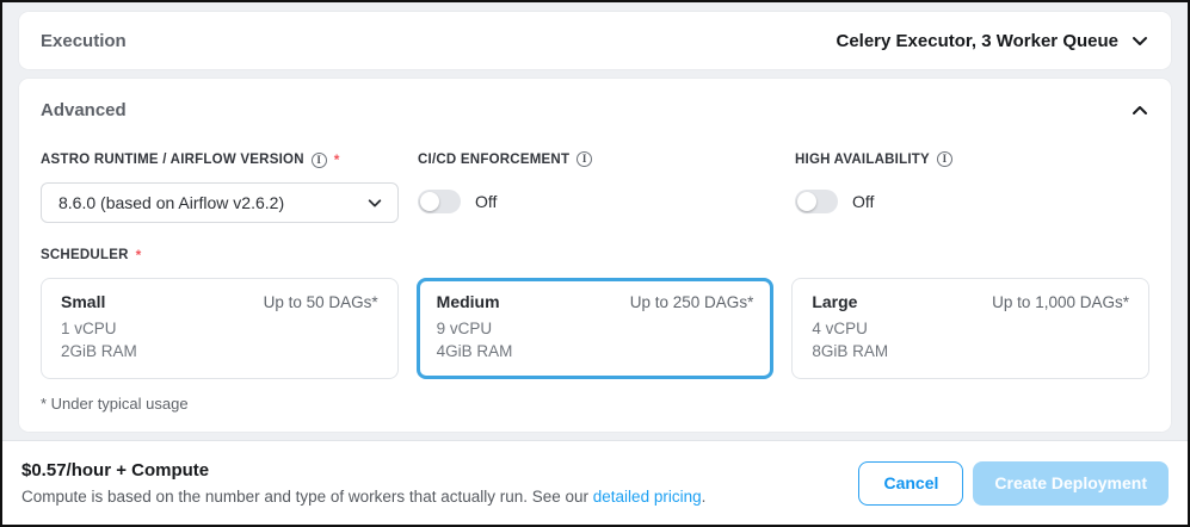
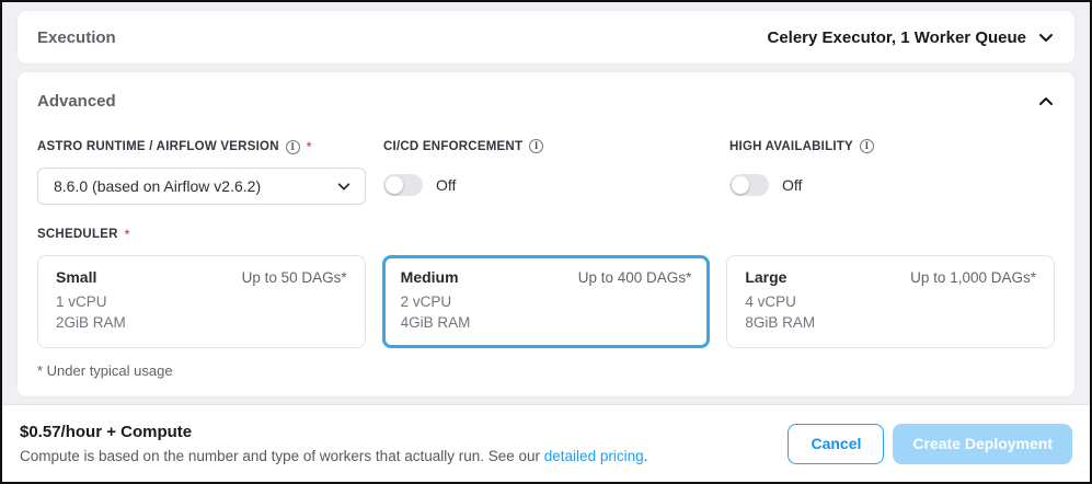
  Execution
- Celery Executor, 3 Worker Queue
+ Celery Executor, 1 Worker Queue
  Advanced
  ASTRO RUNTIME / AIRFLOW VERSION
  I
  *
  8.6.0 (based on Airflow v2.6.2)
  CI/CD ENFORCEMENT
  I
  Off
  HIGH AVAILABILITY
  I
  Off
  SCHEDULER
  *
  Small
  Up to 50 DAGs*
  1 vCPU
  2GiB RAM
  Medium
- Up to 250 DAGs*
+ Up to 400 DAGs*
- 9 vCPU
+ 2 vCPU
  4GiB RAM
  Large
  Up to 1,000 DAGs*
  4 vCPU
  8GiB RAM
  * Under typical usage
  $0.57/hour + Compute
  Compute is based on the number and type of workers that actually run. See our detailed pricing.
  Cancel
  Create Deployment
